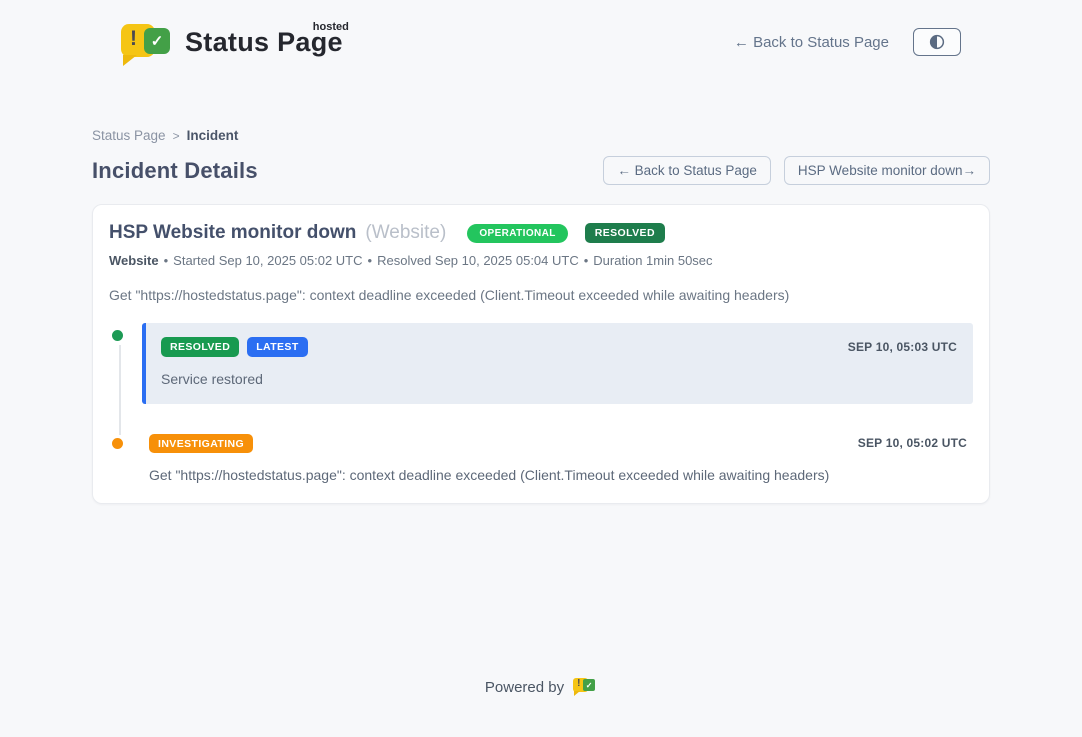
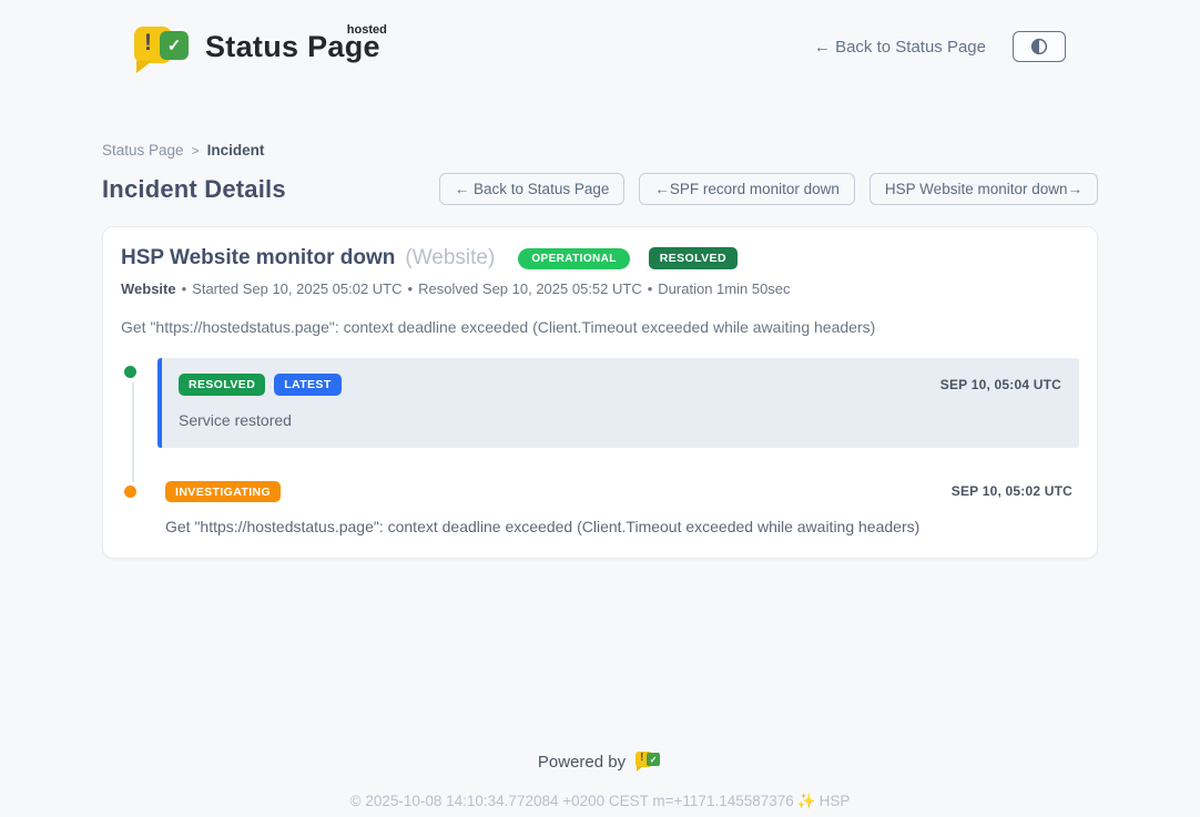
  !
  ✓
  Status Page
  hosted
  ← Back to Status Page
  Status Page > Incident
  Incident Details
  ← Back to Status Page
+ ←SPF record monitor down
  HSP Website monitor down→
  HSP Website monitor down
  (Website)
  OPERATIONAL
  RESOLVED
- Website • Started Sep 10, 2025 05:02 UTC • Resolved Sep 10, 2025 05:04 UTC • Duration 1min 50sec
+ Website • Started Sep 10, 2025 05:02 UTC • Resolved Sep 10, 2025 05:52 UTC • Duration 1min 50sec
  Get "https://hostedstatus.page": context deadline exceeded (Client.Timeout exceeded while awaiting headers)
  RESOLVED
  LATEST
- SEP 10, 05:03 UTC
+ SEP 10, 05:04 UTC
  Service restored
  INVESTIGATING
  SEP 10, 05:02 UTC
  Get "https://hostedstatus.page": context deadline exceeded (Client.Timeout exceeded while awaiting headers)
  Powered by
  !
  ✓
+ © 2025-10-08 14:10:34.772084 +0200 CEST m=+1171.145587376 ✨ HSP
